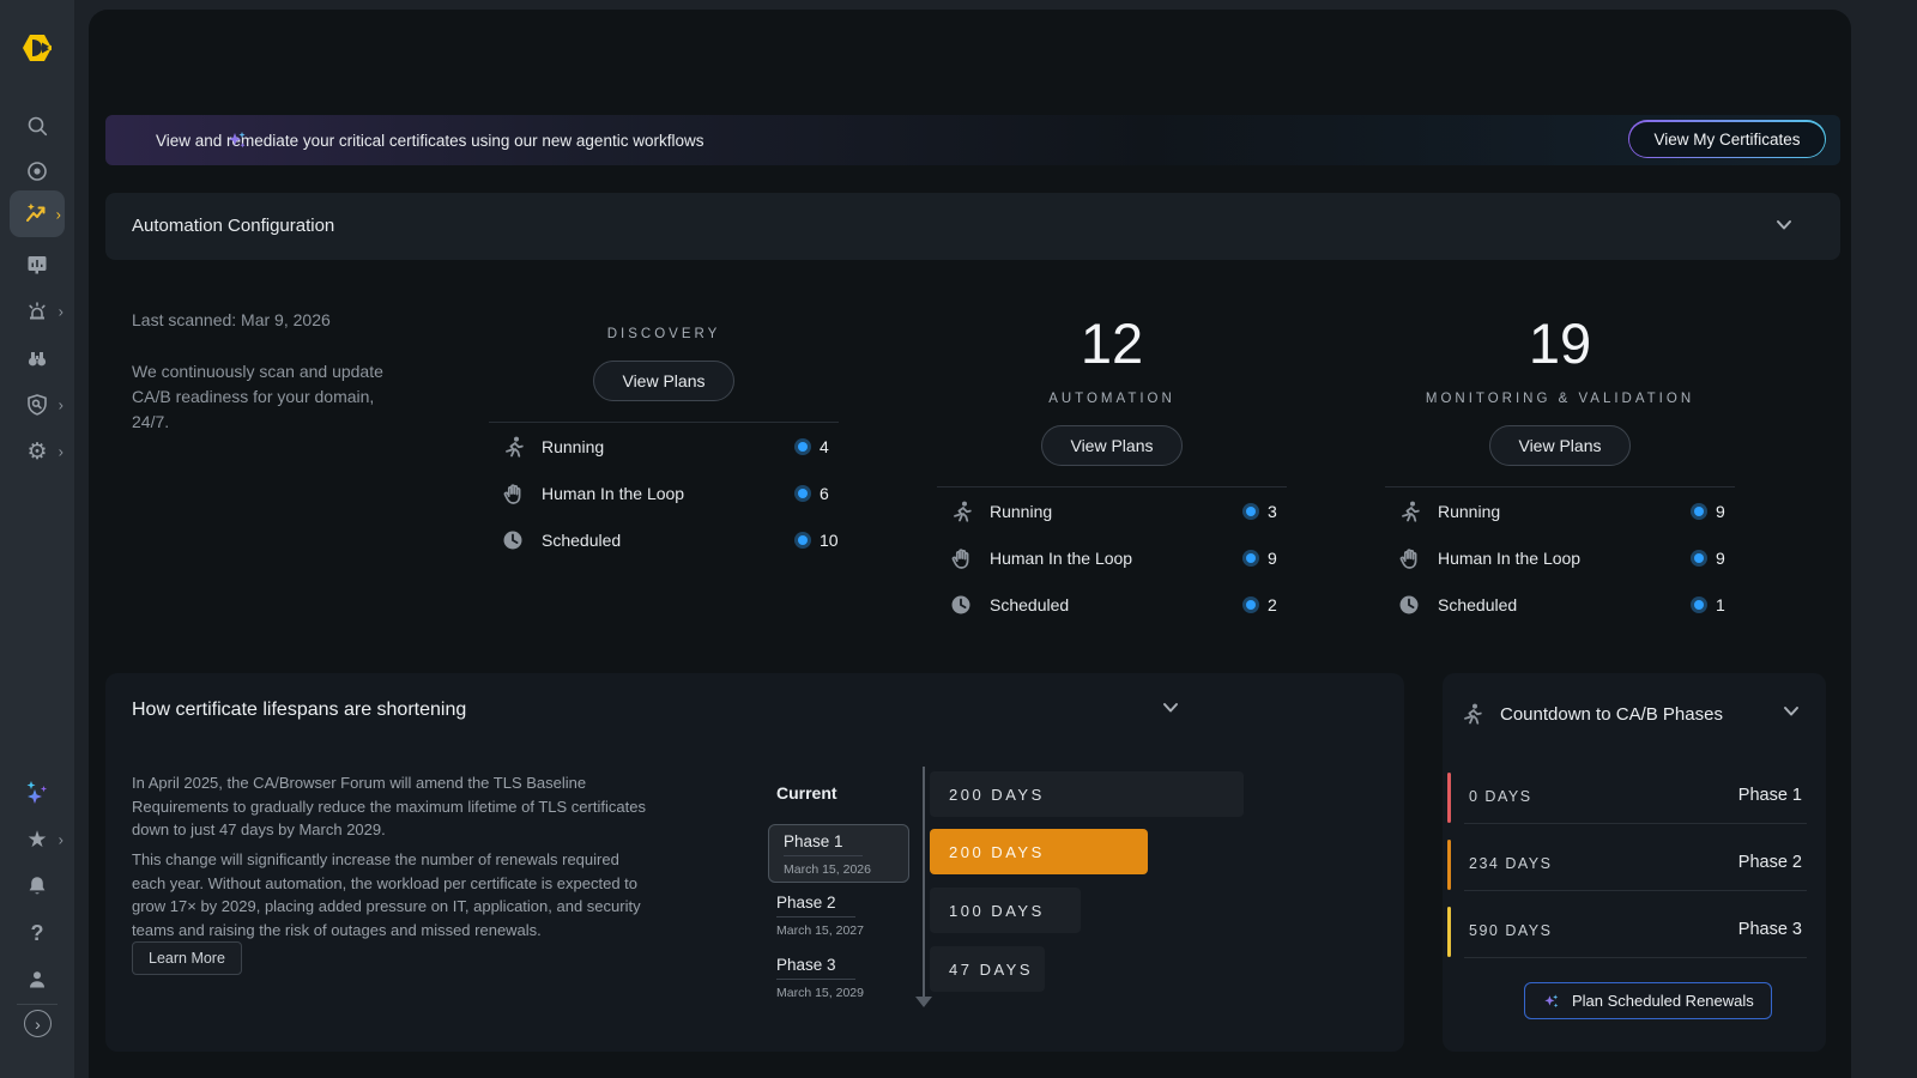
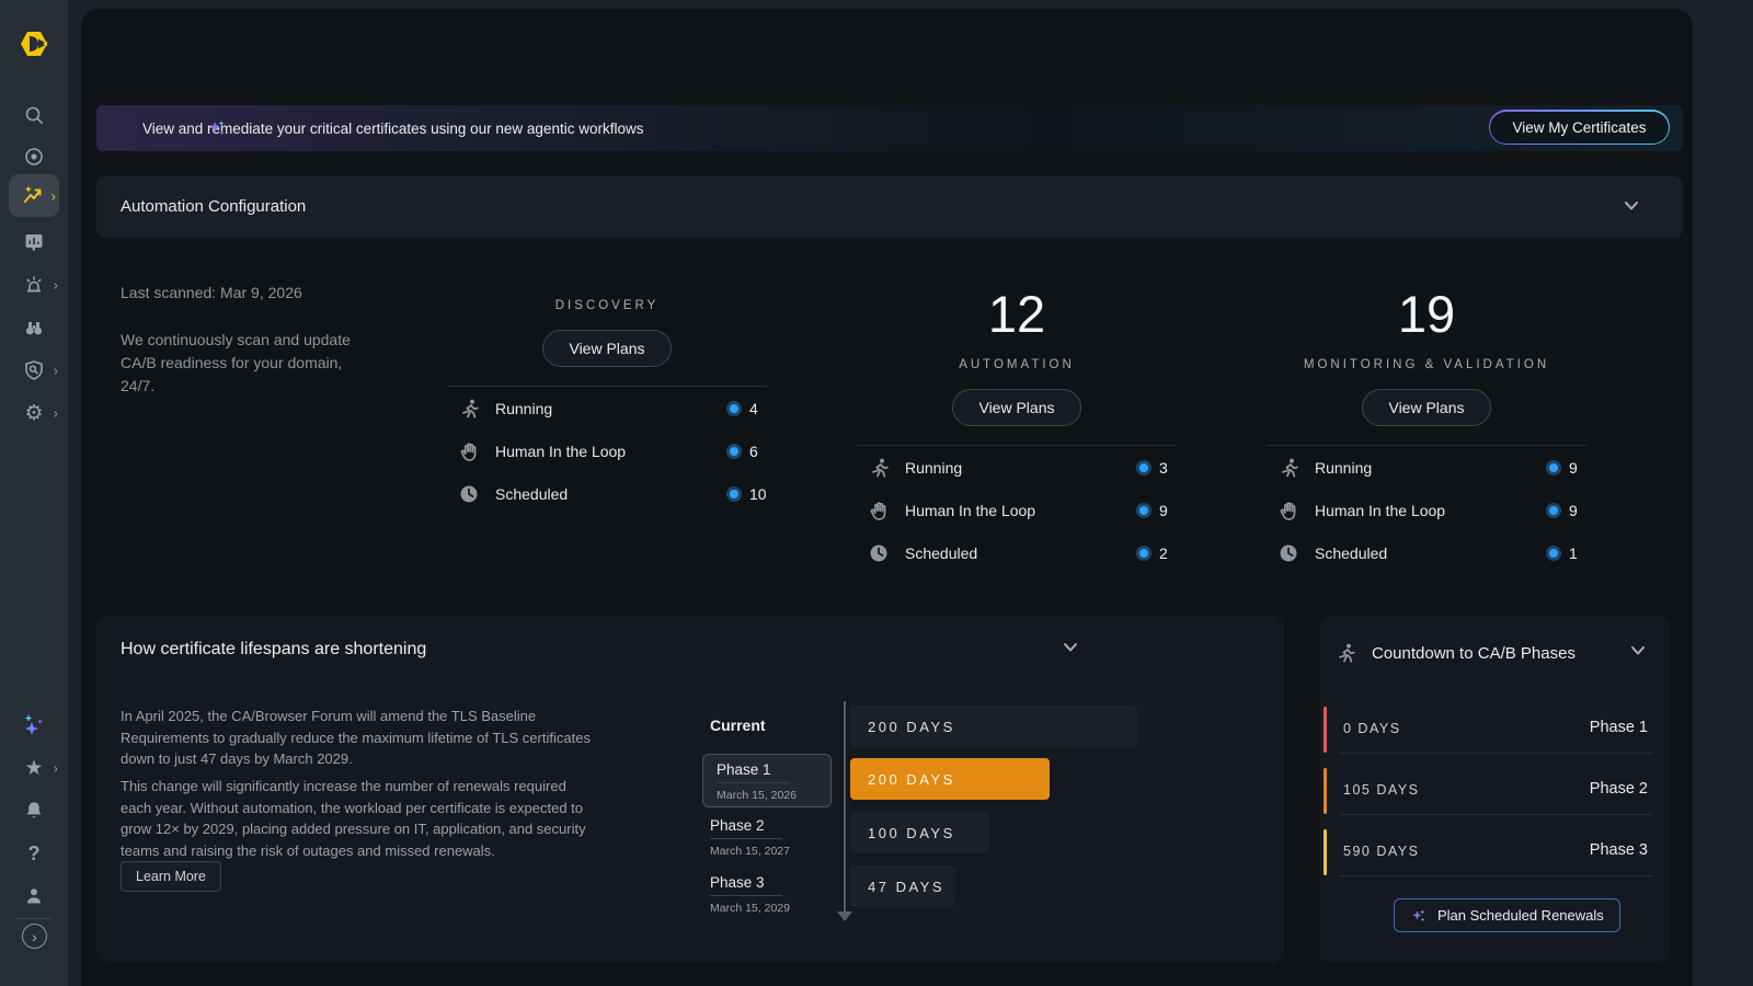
  ›
  ›
  ›
  ⚙
  ›
  ★
  ›
  ?
  ›
  View and rmediate your critical certificates using our new agentic workflows
  View My Certificates
  Automation Configuration
  Last scanned: Mar 9, 2026
  We continuously scan and update CA/B readiness for your domain, 24/7.
  DISCOVERY
  View Plans
  Running
  4
  Human In the Loop
  6
  Scheduled
  10
  12
  AUTOMATION
  View Plans
  Running
  3
  Human In the Loop
  9
  Scheduled
  2
  19
  MONITORING & VALIDATION
  View Plans
  Running
  9
  Human In the Loop
  9
  Scheduled
  1
  How certificate lifespans are shortening
  In April 2025, the CA/Browser Forum will amend the TLS Baseline Requirements to gradually reduce the maximum lifetime of TLS certificates down to just 47 days by March 2029.
- This change will significantly increase the number of renewals required each year. Without automation, the workload per certificate is expected to grow 17× by 2029, placing added pressure on IT, application, and security teams and raising the risk of outages and missed renewals.
+ This change will significantly increase the number of renewals required each year. Without automation, the workload per certificate is expected to grow 12× by 2029, placing added pressure on IT, application, and security teams and raising the risk of outages and missed renewals.
  Learn More
  Current
  Phase 1
  March 15, 2026
  Phase 2
  March 15, 2027
  Phase 3
  March 15, 2029
  200 DAYS
  200 DAYS
  100 DAYS
  47 DAYS
  Countdown to CA/B Phases
  0 DAYS
  Phase 1
- 234 DAYS
+ 105 DAYS
  Phase 2
  590 DAYS
  Phase 3
  Plan Scheduled Renewals
